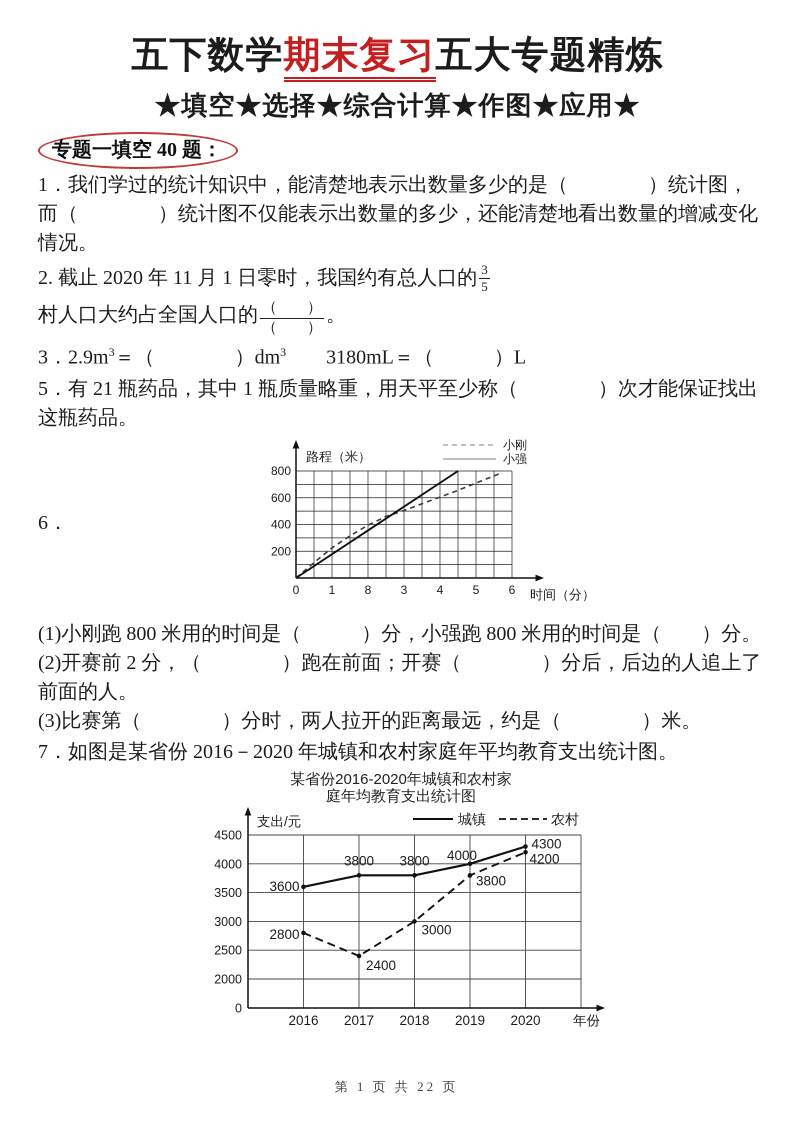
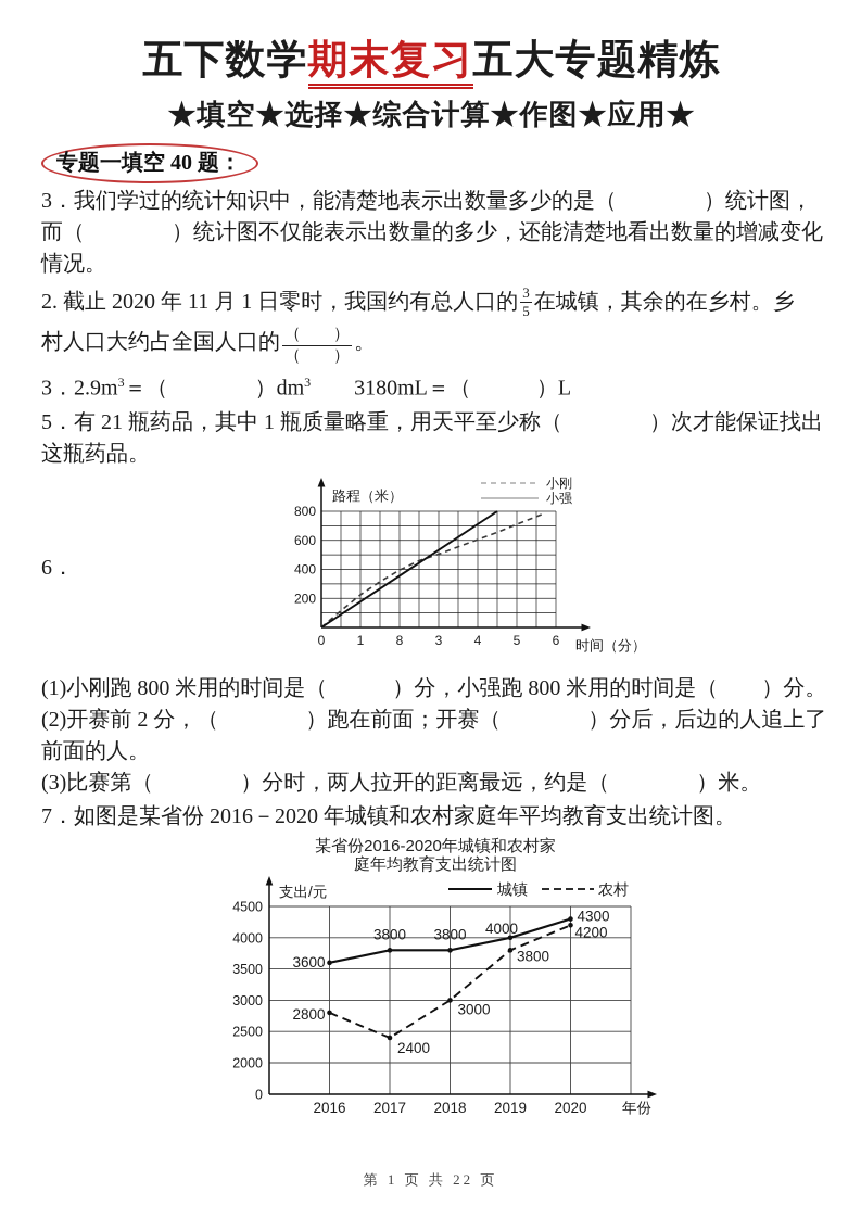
  五下数学期末复习五大专题精炼
  ★填空★选择★综合计算★作图★应用★
  专题一填空 40 题：
- 1．我们学过的统计知识中，能清楚地表示出数量多少的是（ ）统计图，
+ 3．我们学过的统计知识中，能清楚地表示出数量多少的是（ ）统计图，
  而（ ）统计图不仅能表示出数量的多少，还能清楚地看出数量的增减变化
  情况。
  2. 截止 2020 年 11 月 1 日零时，我国约有总人口的
  3
  5
+ 在城镇，其余的在乡村。乡
  村人口大约占全国人口的
  （ ）
  （ ）
  。
  3．2.9m3＝（ ）dm3 3180mL＝（ ）L
  5．有 21 瓶药品，其中 1 瓶质量略重，用天平至少称（ ）次才能保证找出
  这瓶药品。
  6．
  200
  400
  600
  800
  0
  1
  8
  3
  4
  5
  6
  路程（米）
  时间（分）
  小刚
  小强
  (1)小刚跑 800 米用的时间是（ ）分，小强跑 800 米用的时间是（ ）分。
  (2)开赛前 2 分，（ ）跑在前面；开赛（ ）分后，后边的人追上了
  前面的人。
  (3)比赛第（ ）分时，两人拉开的距离最远，约是（ ）米。
  7．如图是某省份 2016－2020 年城镇和农村家庭年平均教育支出统计图。
  某省份2016-2020年城镇和农村家
  庭年均教育支出统计图
  0
  2000
  2500
  3000
  3500
  4000
  4500
  2016
  2017
  2018
  2019
  2020
  支出/元
  年份
  城镇
  农村
  3600
  3800
  3800
  4000
  4300
  2800
  2400
  3000
  3800
  4200
  第 1 页 共 22 页
